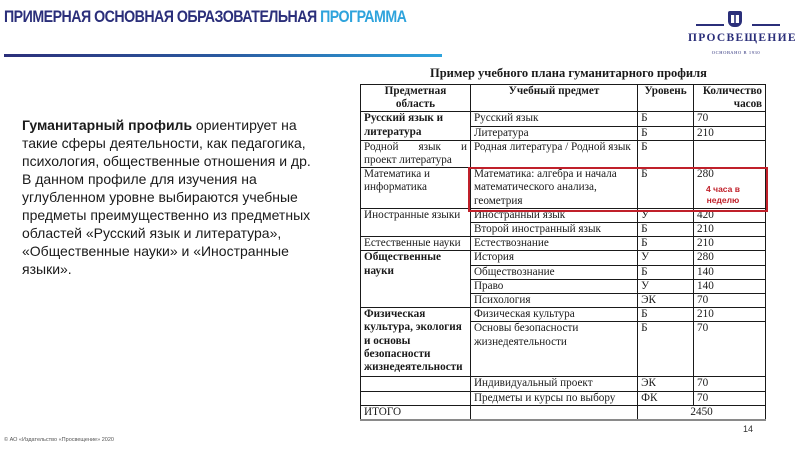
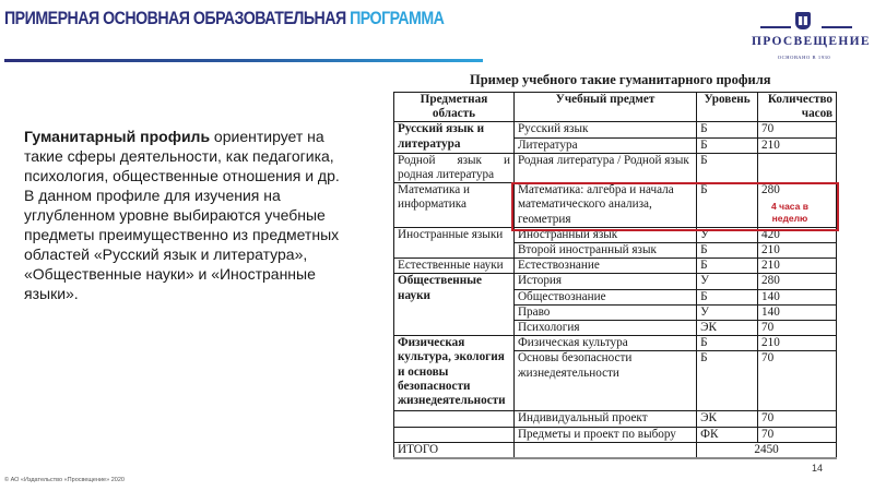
  ПРИМЕРНАЯ ОСНОВНАЯ ОБРАЗОВАТЕЛЬНАЯ ПРОГРАММА
  ПРОСВЕЩЕНИЕ
  Гуманитарный профиль ориентирует на такие сферы деятельности, как педагогика, психология, общественные отношения и др. В данном профиле для изучения на углубленном уровне выбираются учебные предметы преимущественно из предметных областей «Русский язык и литература», «Общественные науки» и «Иностранные языки».
- Пример учебного плана гуманитарного профиля
+ Пример учебного такие гуманитарного профиля
  Предметная область	Учебный предмет	Уровень	Количество часов
  Русский язык и литература	Русский язык	Б	70
  Литература	Б	210
- Родной язык и проект литература	Родная литература / Родной язык	Б
+ Родной язык и родная литература	Родная литература / Родной язык	Б
  Математика и информатика	Математика: алгебра и начала математического анализа, геометрия	Б	280
  Иностранные языки	Иностранный язык	У	420
  Второй иностранный язык	Б	210
  Естественные науки	Естествознание	Б	210
  Общественные науки	История	У	280
  Обществознание	Б	140
  Право	У	140
  Психология	ЭК	70
  Физическая культура, экология и основы безопасности жизнедеятельности	Физическая культура	Б	210
  Основы безопасности жизнедеятельности	Б	70
  	Индивидуальный проект	ЭК	70
- 	Предметы и курсы по выбору	ФК	70
+ 	Предметы и проект по выбору	ФК	70
  ИТОГО		2450
  4 часа в неделю
  14
